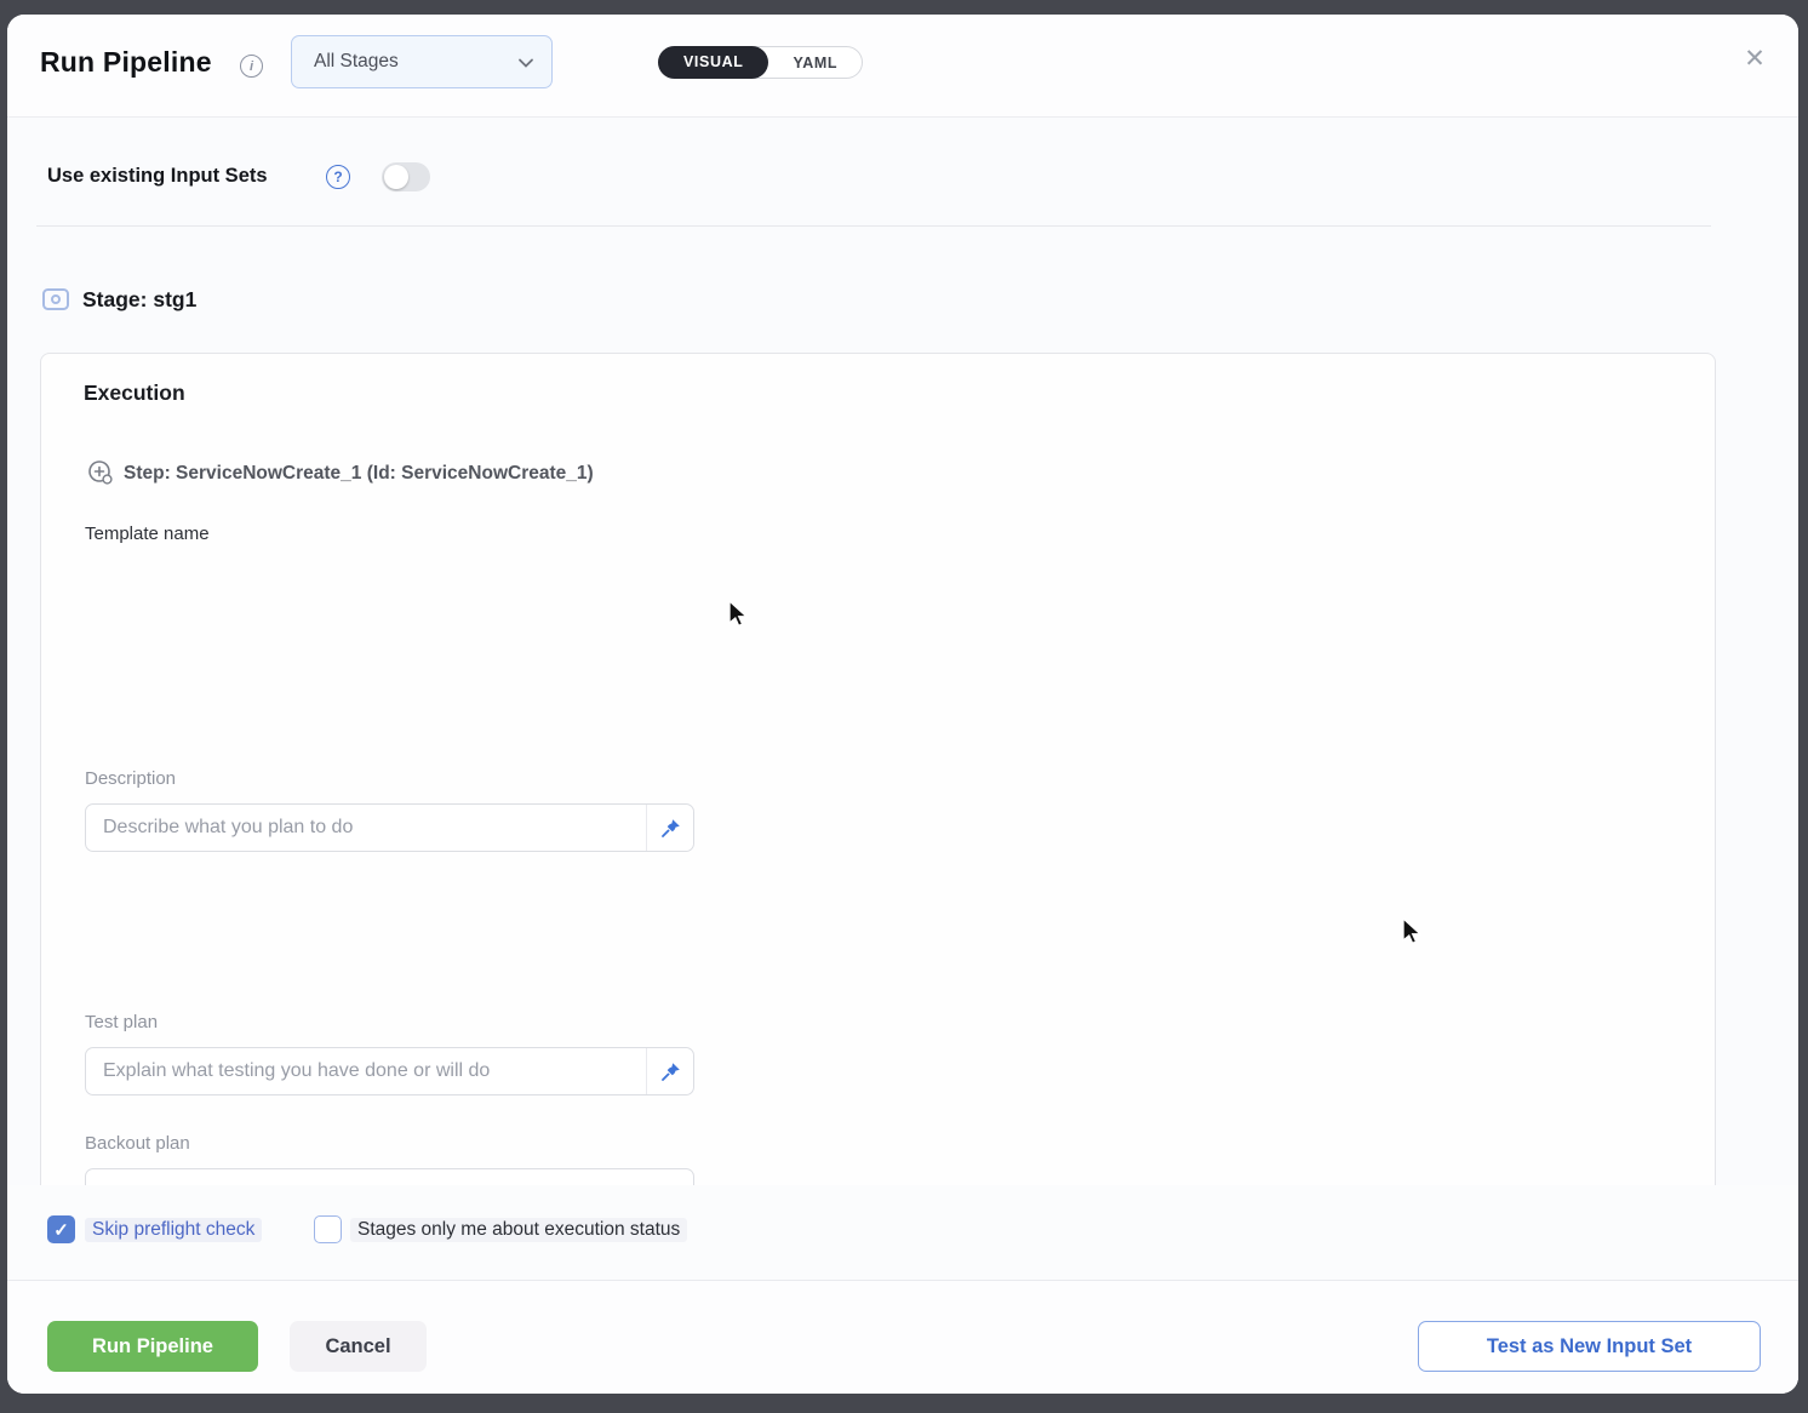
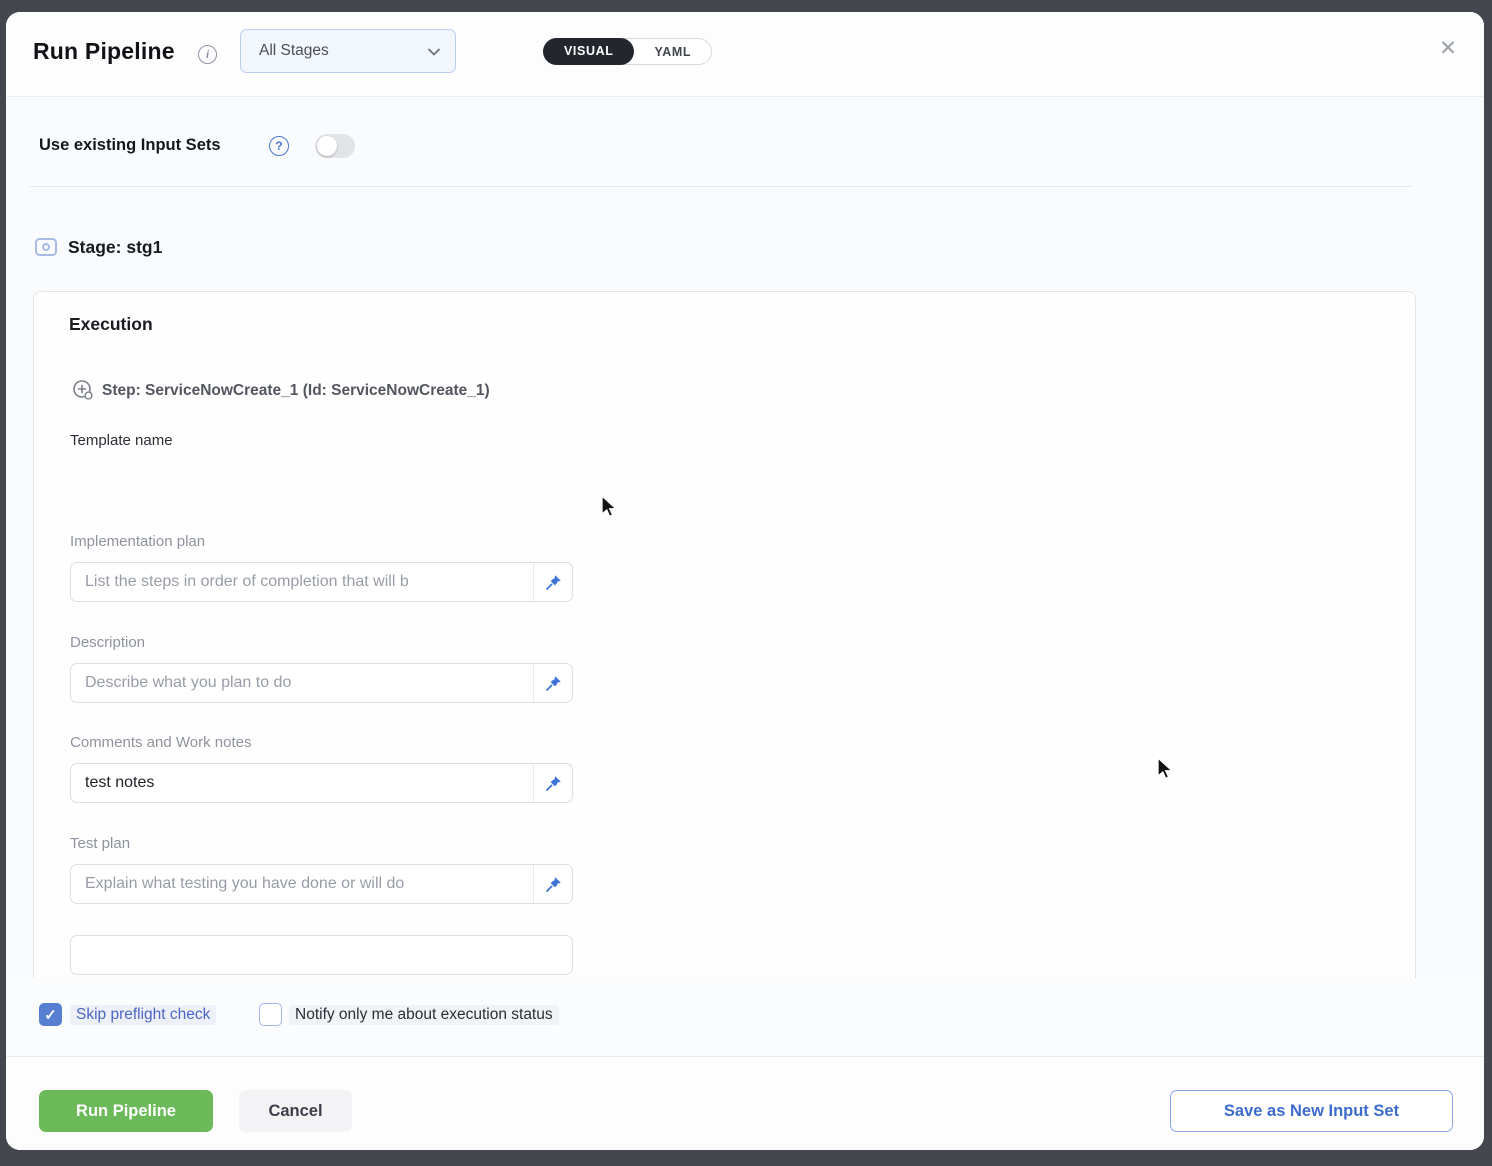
  Run Pipeline
  i
  All Stages
  VISUAL
  YAML
  ✕
  Use existing Input Sets
  ?
  Stage: stg1
  Execution
  Step: ServiceNowCreate_1 (Id: ServiceNowCreate_1)
  Template name
+ Implementation plan
+ List the steps in order of completion that will b
  Description
  Describe what you plan to do
+ Comments and Work notes
+ test notes
  Test plan
  Explain what testing you have done or will do
- Backout plan
  ✓
  Skip preflight check
- Stages only me about execution status
+ Notify only me about execution status
  Run Pipeline
  Cancel
- Test as New Input Set
+ Save as New Input Set
